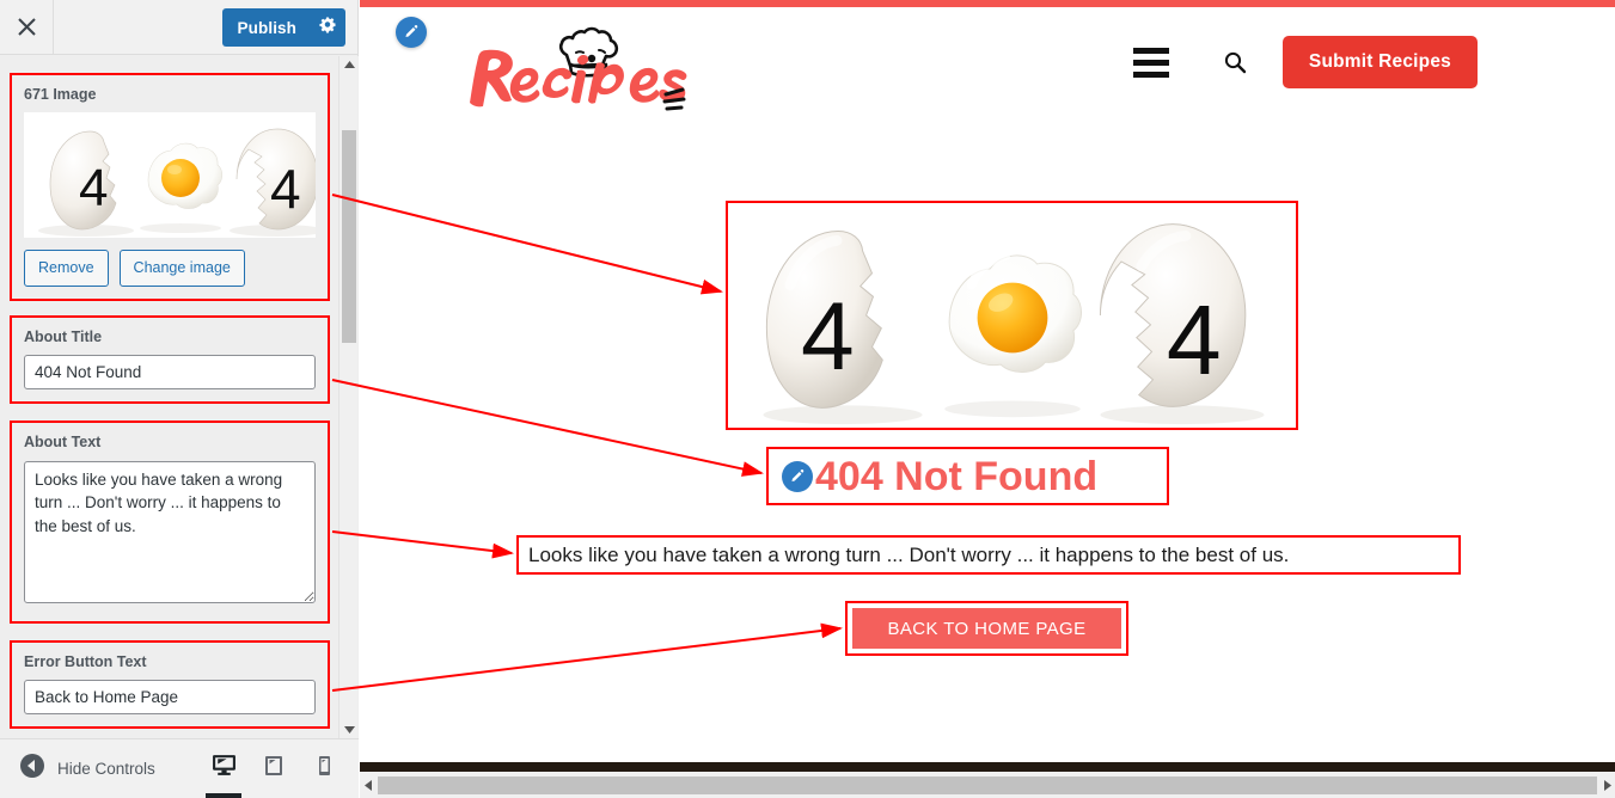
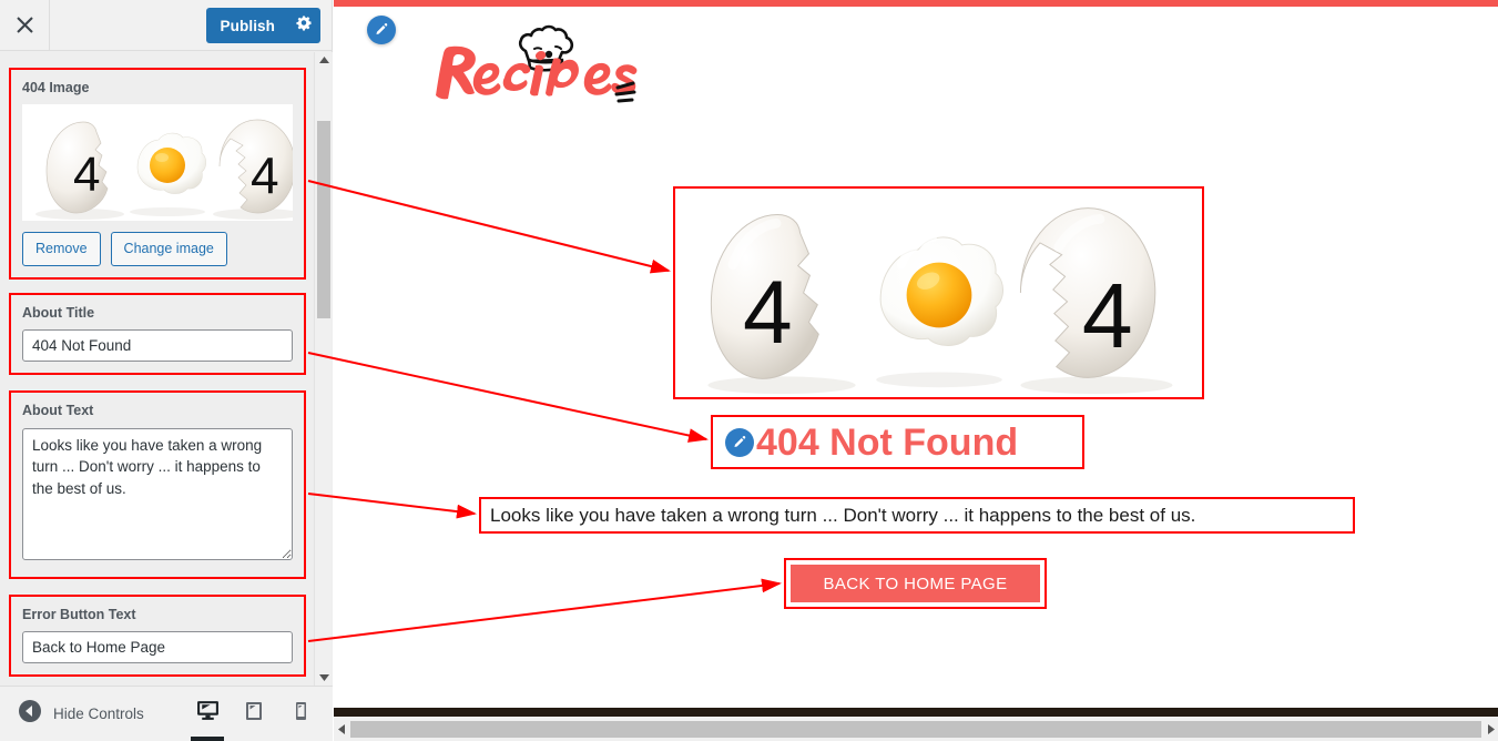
  Publish
- 671 Image
+ 404 Image
  4
  4
  Remove
  Change image
  About Title
  404 Not Found
  About Text
  Error Button Text
  Back to Home Page
  Hide Controls
- Submit Recipes
  4
  4
  404 Not Found
  Looks like you have taken a wrong turn ... Don't worry ... it happens to the best of us.
  BACK TO HOME PAGE
